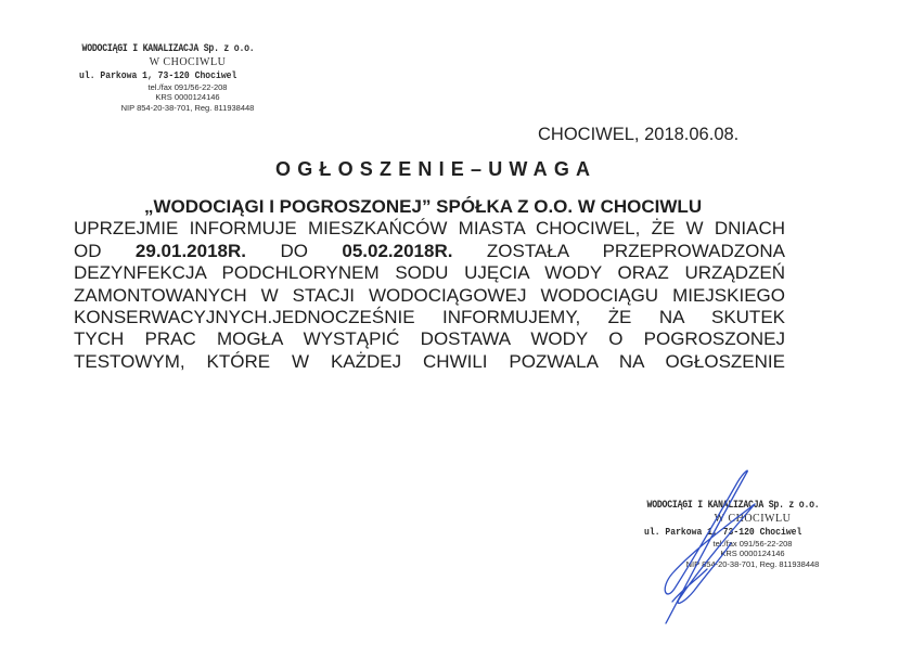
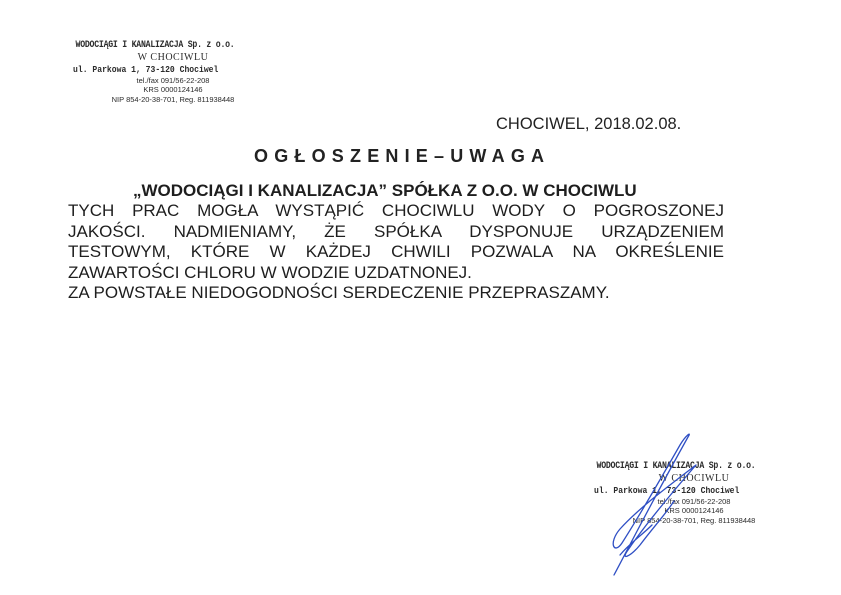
  WODOCIĄGI I KANALIZACJA Sp. z o.o.
  W CHOCIWLU
  ul. Parkowa 1, 73-120 Chociwel
  tel./fax 091/56-22-208
  KRS 0000124146
  NIP 854-20-38-701, Reg. 811938448
- CHOCIWEL, 2018.06.08.
+ CHOCIWEL, 2018.02.08.
  OGŁOSZENIE–UWAGA
- „WODOCIĄGI I POGROSZONEJ” SPÓŁKA Z O.O. W CHOCIWLU
+ „WODOCIĄGI I KANALIZACJA” SPÓŁKA Z O.O. W CHOCIWLU
- UPRZEJMIE INFORMUJE MIESZKAŃCÓW MIASTA CHOCIWEL, ŻE W DNIACH
- OD 29.01.2018R. DO 05.02.2018R. ZOSTAŁA PRZEPROWADZONA
- DEZYNFEKCJA PODCHLORYNEM SODU UJĘCIA WODY ORAZ URZĄDZEŃ
- ZAMONTOWANYCH W STACJI WODOCIĄGOWEJ WODOCIĄGU MIEJSKIEGO
- KONSERWACYJNYCH.JEDNOCZEŚNIE INFORMUJEMY, ŻE NA SKUTEK
- TYCH PRAC MOGŁA WYSTĄPIĆ DOSTAWA WODY O POGROSZONEJ
+ TYCH PRAC MOGŁA WYSTĄPIĆ CHOCIWLU WODY O POGROSZONEJ
+ JAKOŚCI. NADMIENIAMY, ŻE SPÓŁKA DYSPONUJE URZĄDZENIEM
- TESTOWYM, KTÓRE W KAŻDEJ CHWILI POZWALA NA OGŁOSZENIE
+ TESTOWYM, KTÓRE W KAŻDEJ CHWILI POZWALA NA OKREŚLENIE
+ ZAWARTOŚCI CHLORU W WODZIE UZDATNONEJ.
+ ZA POWSTAŁE NIEDOGODNOŚCI SERDECZENIE PRZEPRASZAMY.
  WODOCIĄGI I KANALIZACJA Sp. z o.o.
  W CHOCIWLU
  ul. Parkowa 1, 7-120 Chociwel
  tel./fx 091/56-22-208
  RS 0000124146
  NI 854-20-38-701, Reg. 811938448
